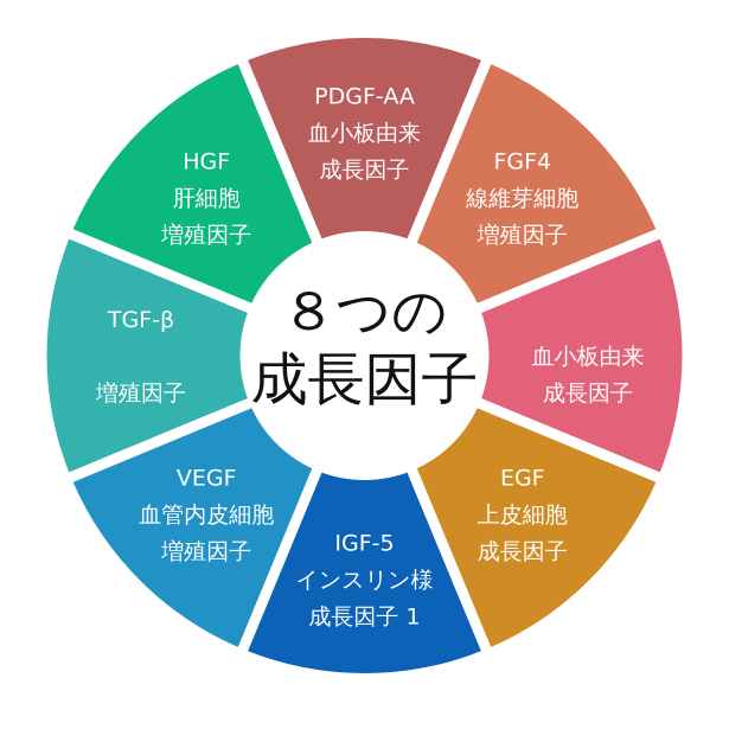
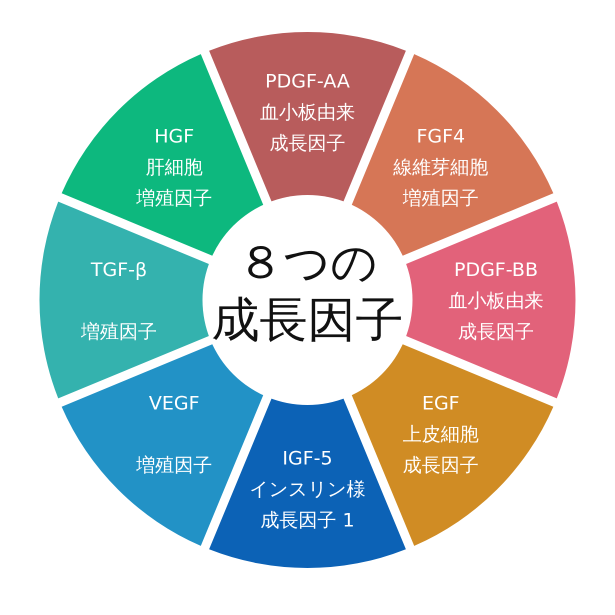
  PDGF-AA
  血小板由来
  成長因子
  FGF4
  線維芽細胞
  増殖因子
+ PDGF-BB
  血小板由来
  成長因子
  EGF
  上皮細胞
  成長因子
  IGF-5
  インスリン様
  成長因子 1
  VEGF
- 血管内皮細胞
  増殖因子
  TGF-β
  増殖因子
  HGF
  肝細胞
  増殖因子
  ８つの
  成長因子
